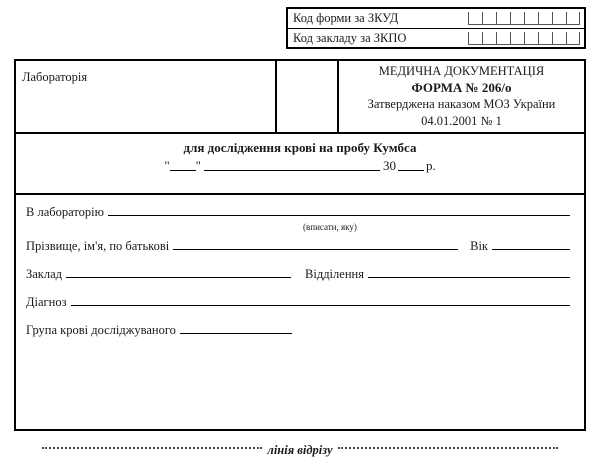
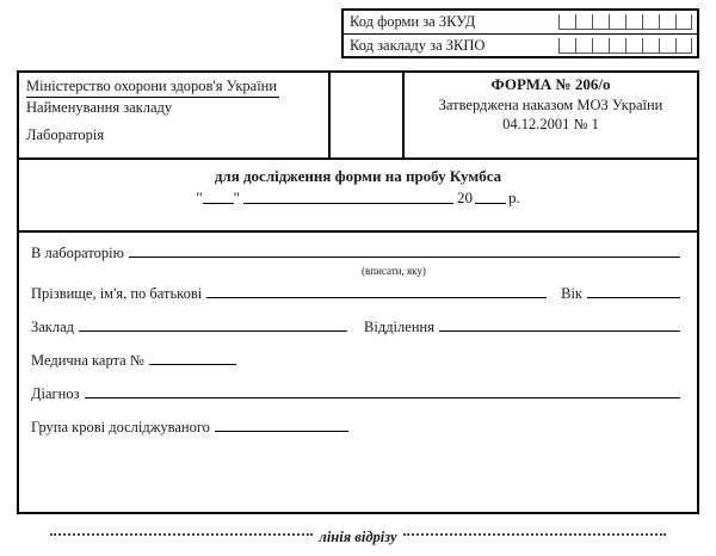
  Код форми за ЗКУД
  Код закладу за ЗКПО
+ Міністерство охорони здоров'я України
+ Найменування закладу
  Лабораторія
- МЕДИЧНА ДОКУМЕНТАЦІЯ
  ФОРМА № 206/о
  Затверджена наказом МОЗ України
- 04.01.2001 № 1
+ 04.12.2001 № 1
- для дослідження крові на пробу Кумбса
+ для дослідження форми на пробу Кумбса
- " " 30 р.
+ " " 20 р.
  В лабораторію
  (вписати, яку)
  Прізвище, ім'я, по батькові
  Вік
  Заклад
  Відділення
+ Медична карта №
  Діагноз
  Група крові досліджуваного
  лінія відрізу
